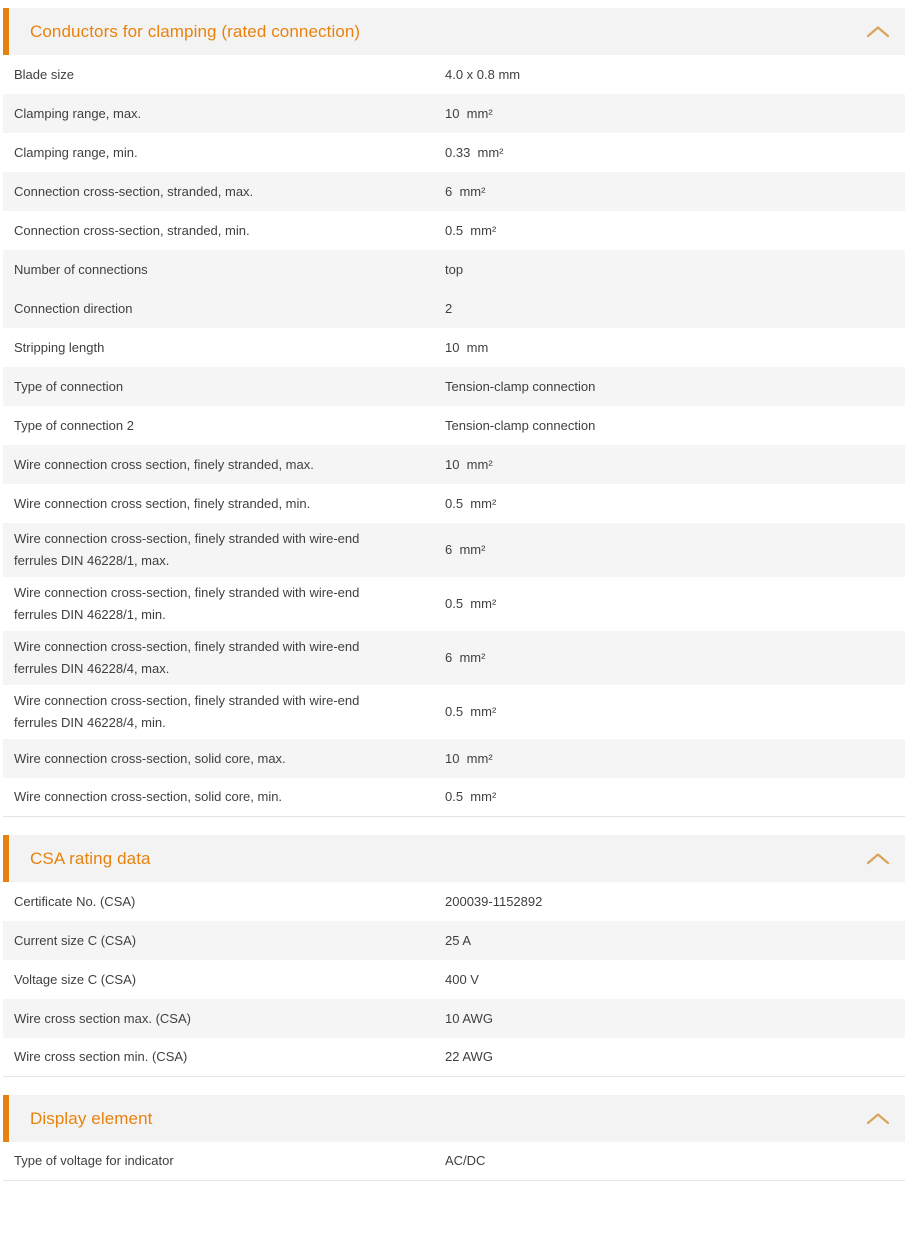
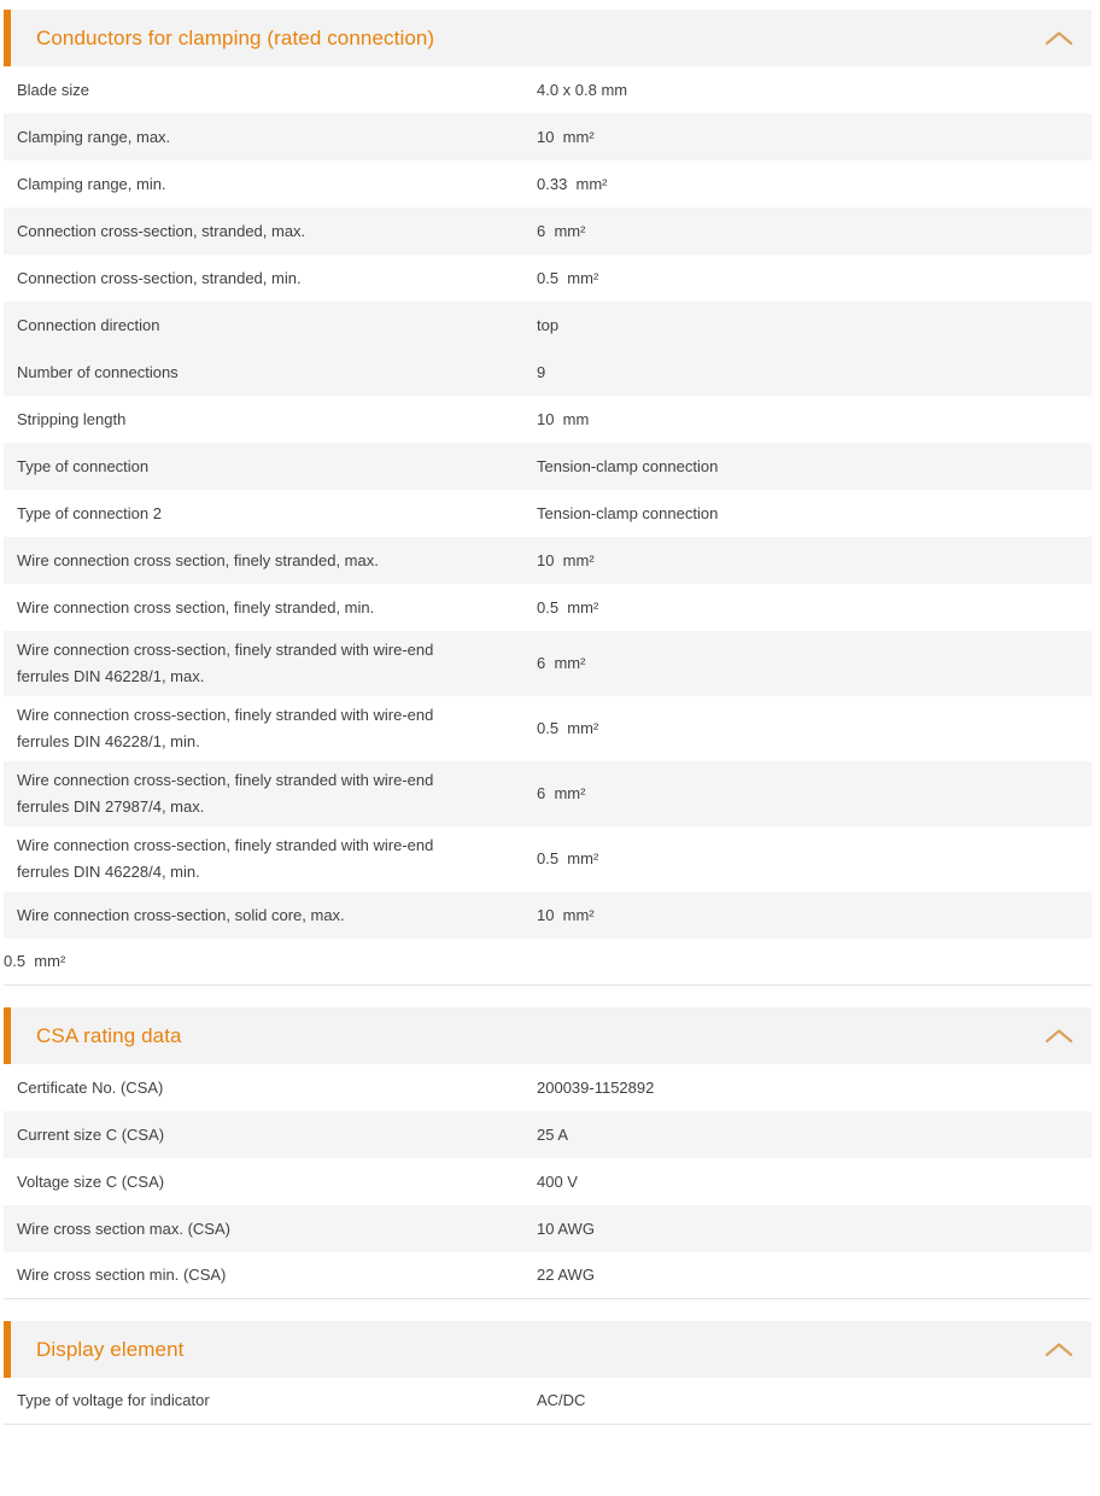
  Conductors for clamping (rated connection)
  Blade size
  4.0 x 0.8 mm
  Clamping range, max.
  10 mm²
  Clamping range, min.
  0.33 mm²
  Connection cross-section, stranded, max.
  6 mm²
  Connection cross-section, stranded, min.
  0.5 mm²
- Number of connections
+ Connection direction
  top
- Connection direction
+ Number of connections
- 2
+ 9
  Stripping length
  10 mm
  Type of connection
  Tension-clamp connection
  Type of connection 2
  Tension-clamp connection
  Wire connection cross section, finely stranded, max.
  10 mm²
  Wire connection cross section, finely stranded, min.
  0.5 mm²
  Wire connection cross-section, finely stranded with wire-end ferrules DIN 46228/1, max.
  6 mm²
  Wire connection cross-section, finely stranded with wire-end ferrules DIN 46228/1, min.
  0.5 mm²
- Wire connection cross-section, finely stranded with wire-end ferrules DIN 46228/4, max.
+ Wire connection cross-section, finely stranded with wire-end ferrules DIN 27987/4, max.
  6 mm²
  Wire connection cross-section, finely stranded with wire-end ferrules DIN 46228/4, min.
  0.5 mm²
  Wire connection cross-section, solid core, max.
  10 mm²
- Wire connection cross-section, solid core, min.
  0.5 mm²
  CSA rating data
  Certificate No. (CSA)
  200039-1152892
  Current size C (CSA)
  25 A
  Voltage size C (CSA)
  400 V
  Wire cross section max. (CSA)
  10 AWG
  Wire cross section min. (CSA)
  22 AWG
  Display element
  Type of voltage for indicator
  AC/DC
